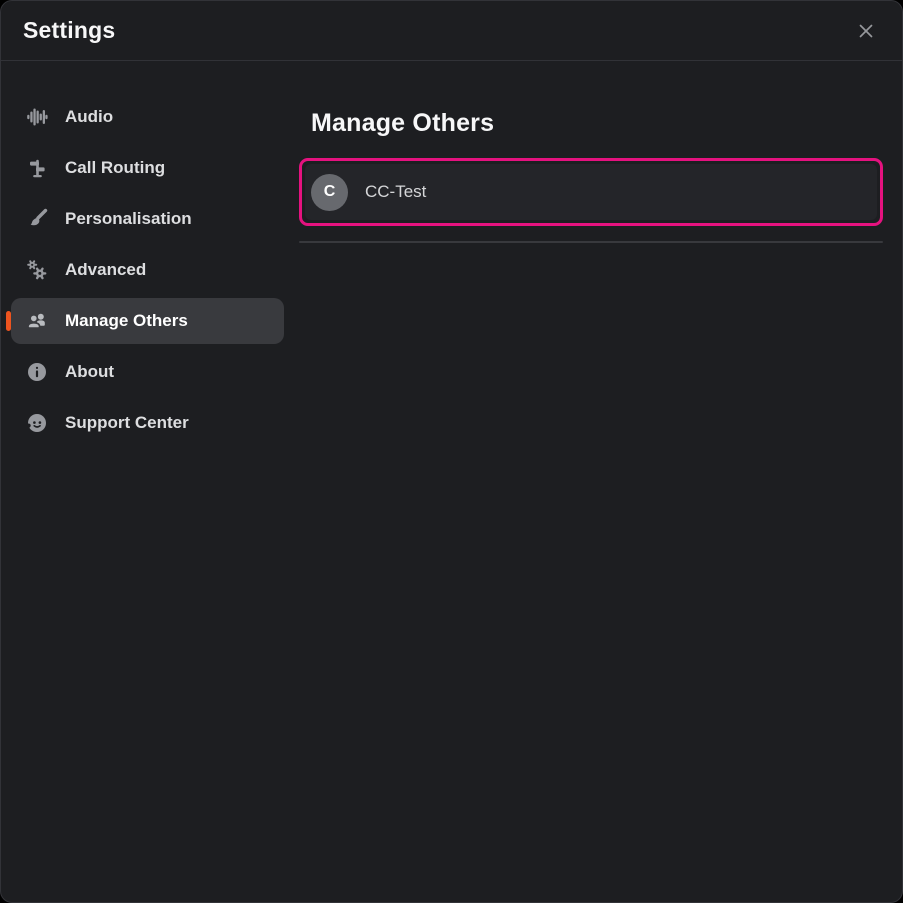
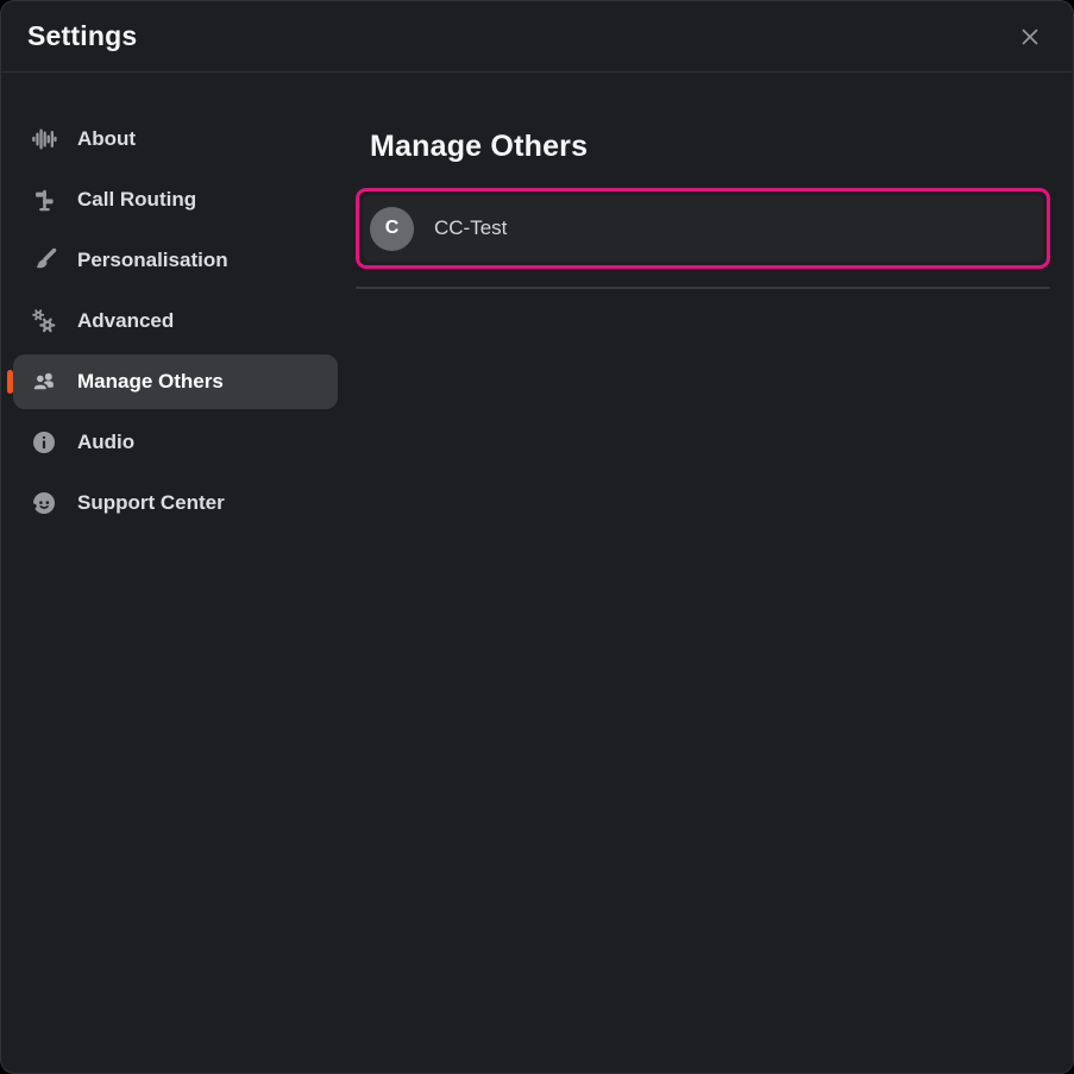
  Settings
- Audio
+ About
  Call Routing
  Personalisation
  Advanced
  Manage Others
- About
+ Audio
  Support Center
  Manage Others
  C
  CC-Test
